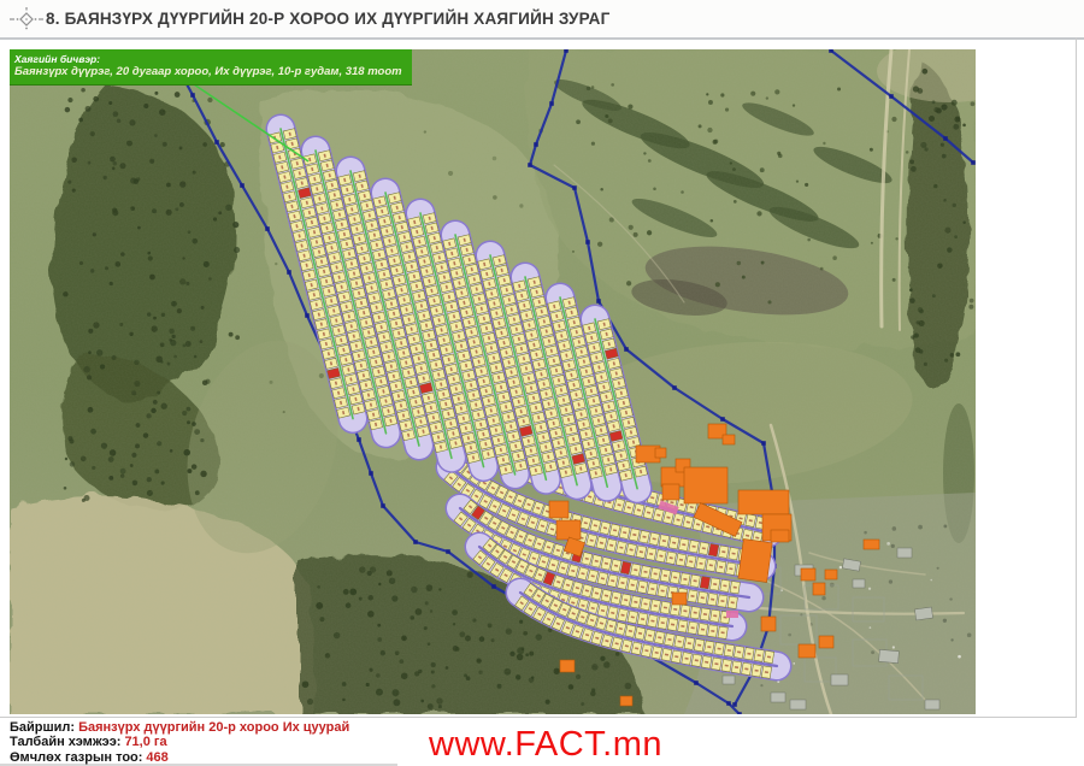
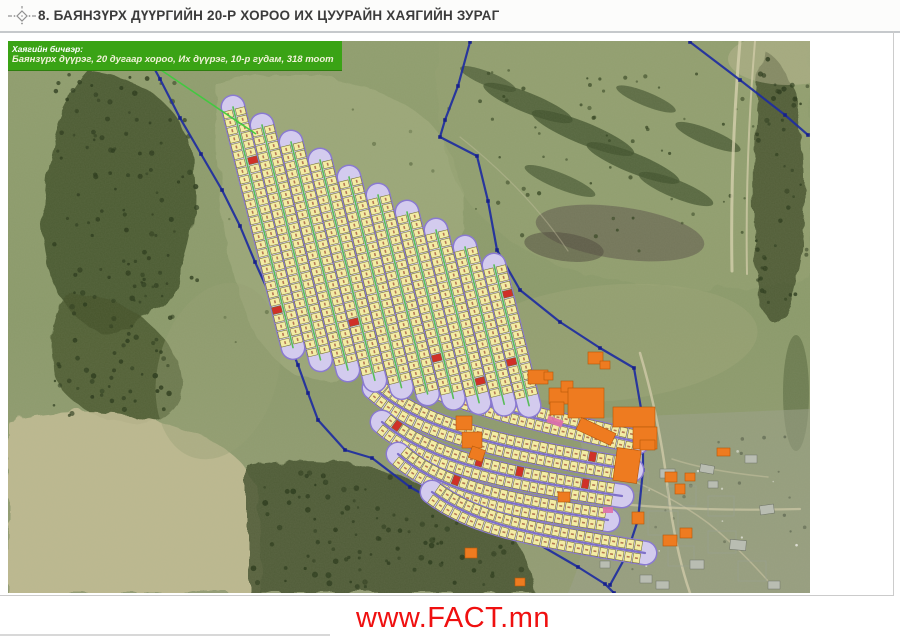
- 8. БАЯНЗҮРХ ДҮҮРГИЙН 20-Р ХОРОО ИХ ДҮҮРГИЙН ХАЯГИЙН ЗУРАГ
+ 8. БАЯНЗҮРХ ДҮҮРГИЙН 20-Р ХОРОО ИХ ЦУУРАЙН ХАЯГИЙН ЗУРАГ
  Хаягийн бичвэр:
  Баянзүрх дүүрэг, 20 дугаар хороо, Их дүүрэг, 10-р гудам, 318 тоот
- Байршил: Баянзүрх дүүргийн 20-р хороо Их цуурай
- Талбайн хэмжээ: 71,0 га
- Өмчлөх газрын тоо: 468
  www.FACT.mn
